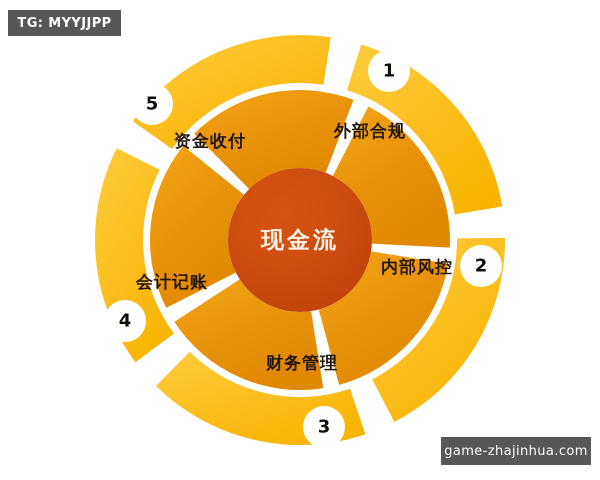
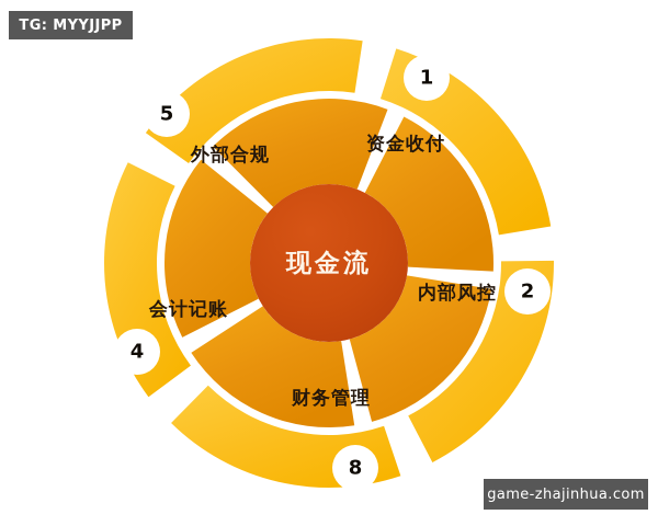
  现金流
- 外部合规
+ 资金收付
  内部风控
  财务管理
  会计记账
- 资金收付
+ 外部合规
  1
  2
- 3
+ 8
  4
  5
  TG: MYYJJPP
  game-zhajinhua.com
